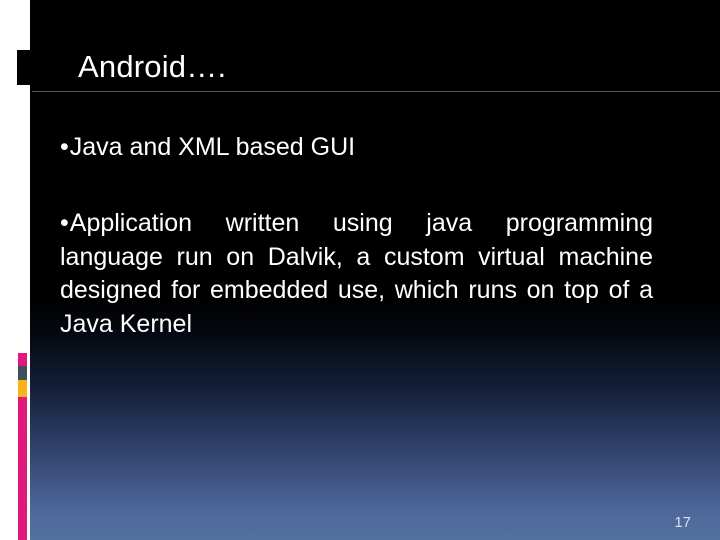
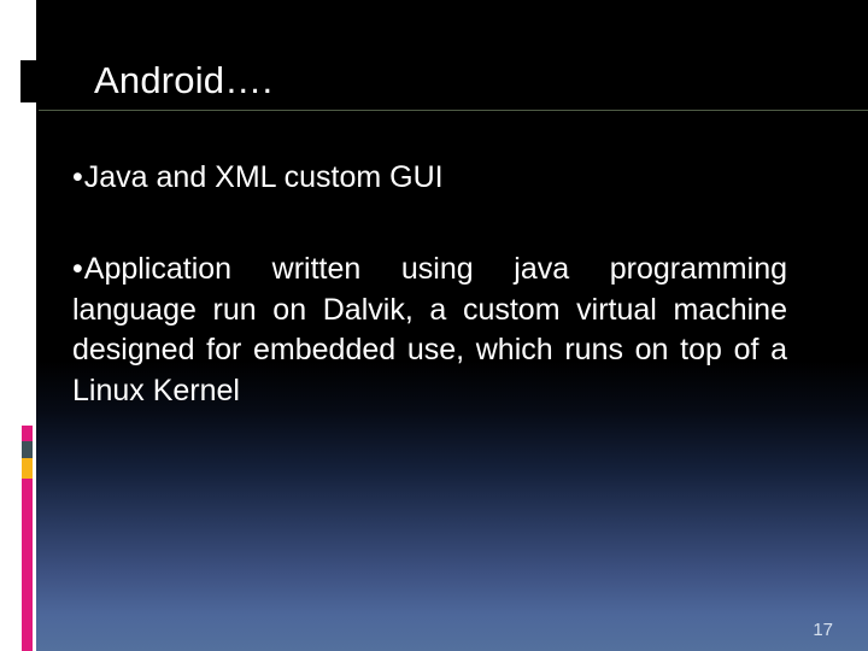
  Android….
- •Java and XML based GUI
+ •Java and XML custom GUI
- •Application written using java programming language run on Dalvik, a custom virtual machine designed for embedded use, which runs on top of a Java Kernel
+ •Application written using java programming language run on Dalvik, a custom virtual machine designed for embedded use, which runs on top of a Linux Kernel
  17
